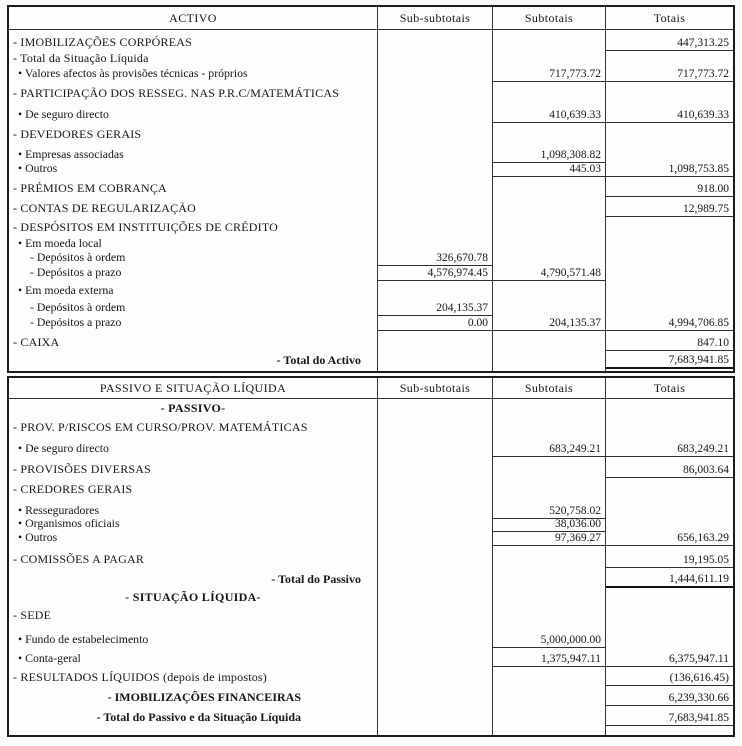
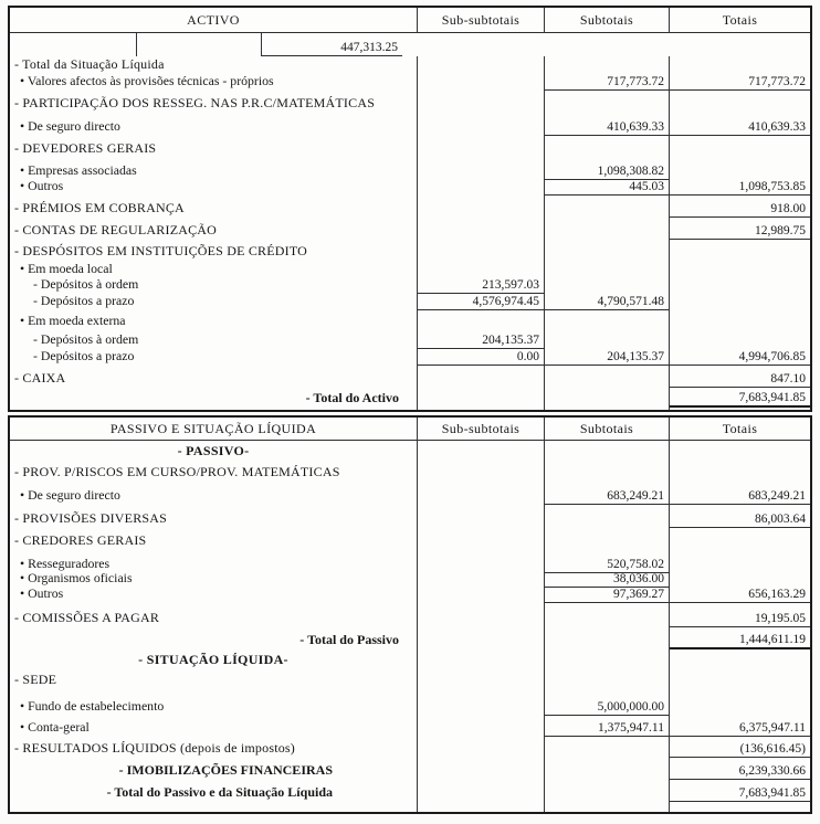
  ACTIVO
  Sub-subtotais
  Subtotais
  Totais
- - IMOBILIZAÇÕES CORPÓREAS
  447,313.25
  - Total da Situação Líquida
  • Valores afectos às provisões técnicas - próprios
  717,773.72
  717,773.72
  - PARTICIPAÇÃO DOS RESSEG. NAS P.R.C/MATEMÁTICAS
  • De seguro directo
  410,639.33
  410,639.33
  - DEVEDORES GERAIS
  • Empresas associadas
  1,098,308.82
  • Outros
  445.03
  1,098,753.85
  - PRÉMIOS EM COBRANÇA
  918.00
  - CONTAS DE REGULARIZAÇÃO
  12,989.75
  - DESPÓSITOS EM INSTITUIÇÕES DE CRÉDITO
  • Em moeda local
  - Depósitos à ordem
- 326,670.78
+ 213,597.03
  - Depósitos a prazo
  4,576,974.45
  4,790,571.48
  • Em moeda externa
  - Depósitos à ordem
  204,135.37
  - Depósitos a prazo
  0.00
  204,135.37
  4,994,706.85
  - CAIXA
  847.10
  - Total do Activo
  7,683,941.85
  PASSIVO E SITUAÇÃO LÍQUIDA
  Sub-subtotais
  Subtotais
  Totais
  - PASSIVO-
  - PROV. P/RISCOS EM CURSO/PROV. MATEMÁTICAS
  • De seguro directo
  683,249.21
  683,249.21
  - PROVISÕES DIVERSAS
  86,003.64
  - CREDORES GERAIS
  • Resseguradores
  520,758.02
  • Organismos oficiais
  38,036.00
  • Outros
  97,369.27
  656,163.29
  - COMISSÕES A PAGAR
  19,195.05
  - Total do Passivo
  1,444,611.19
  - SITUAÇÃO LÍQUIDA-
  - SEDE
  • Fundo de estabelecimento
  5,000,000.00
  • Conta-geral
  1,375,947.11
  6,375,947.11
  - RESULTADOS LÍQUIDOS (depois de impostos)
  (136,616.45)
  - IMOBILIZAÇÕES FINANCEIRAS
  6,239,330.66
  - Total do Passivo e da Situação Líquida
  7,683,941.85
